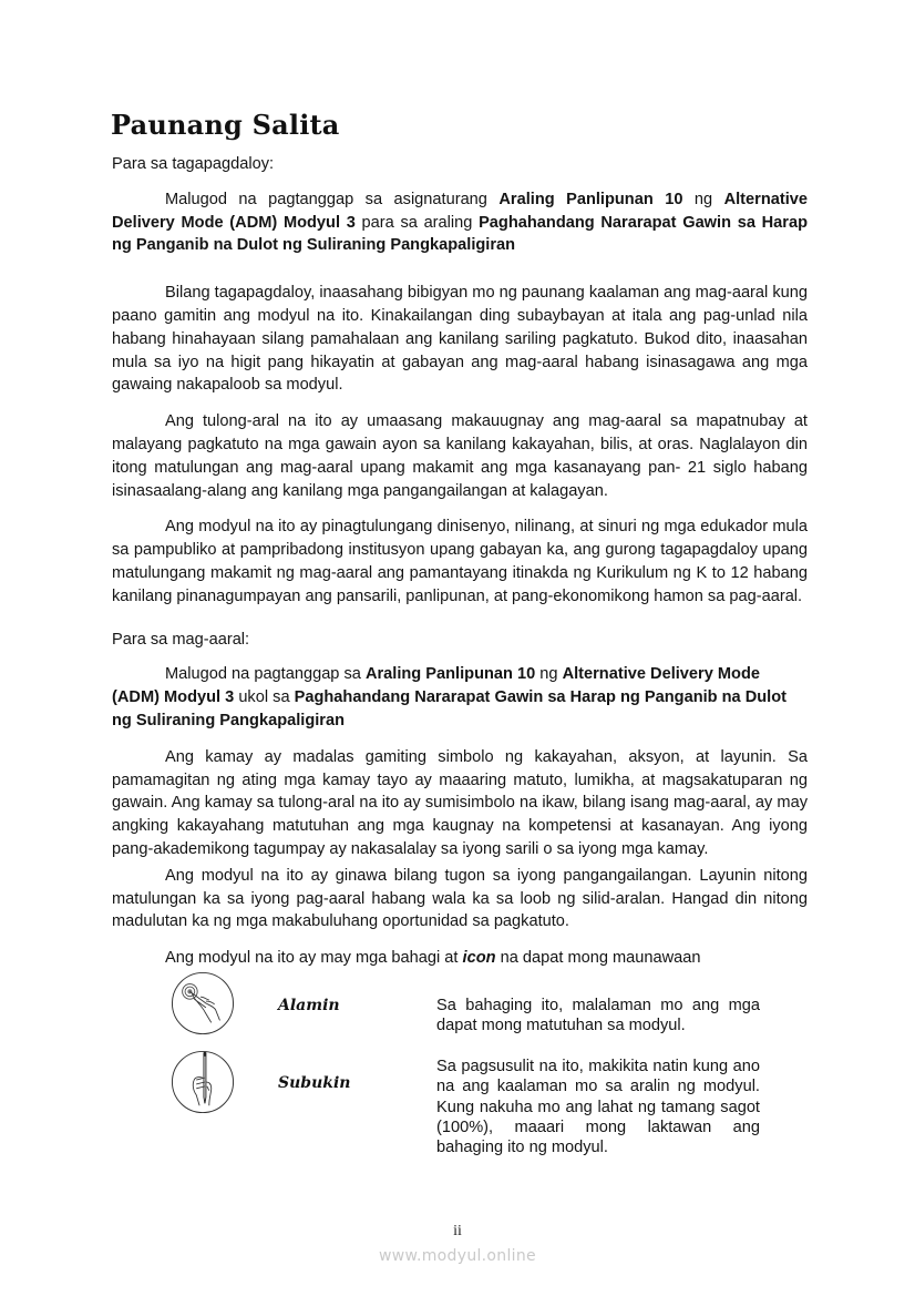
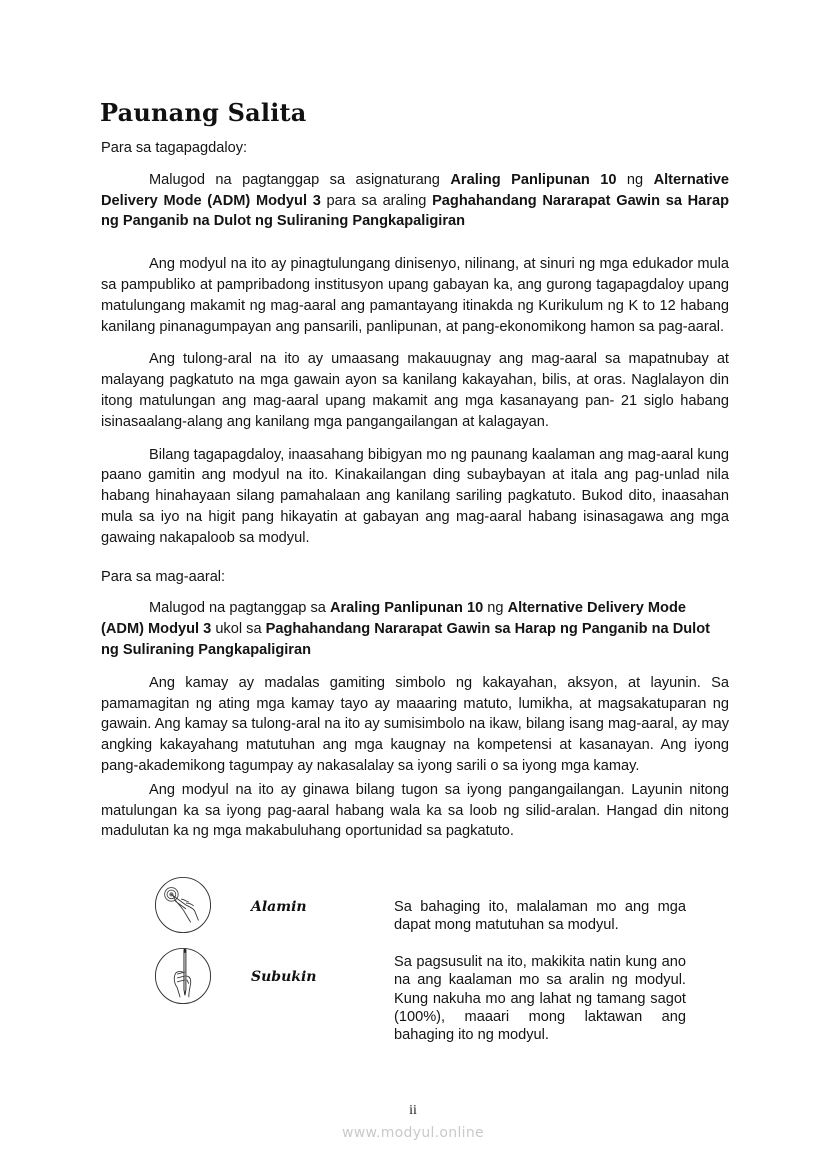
  Paunang Salita
  Para sa tagapagdaloy:
  Malugod na pagtanggap sa asignaturang Araling Panlipunan 10 ng Alternative Delivery Mode (ADM) Modyul 3 para sa araling Paghahandang Nararapat Gawin sa Harap ng Panganib na Dulot ng Suliraning Pangkapaligiran
- Bilang tagapagdaloy, inaasahang bibigyan mo ng paunang kaalaman ang mag-aaral kung paano gamitin ang modyul na ito. Kinakailangan ding subaybayan at itala ang pag-unlad nila habang hinahayaan silang pamahalaan ang kanilang sariling pagkatuto. Bukod dito, inaasahan mula sa iyo na higit pang hikayatin at gabayan ang mag-aaral habang isinasagawa ang mga gawaing nakapaloob sa modyul.
+ Ang modyul na ito ay pinagtulungang dinisenyo, nilinang, at sinuri ng mga edukador mula sa pampubliko at pampribadong institusyon upang gabayan ka, ang gurong tagapagdaloy upang matulungang makamit ng mag-aaral ang pamantayang itinakda ng Kurikulum ng K to 12 habang kanilang pinanagumpayan ang pansarili, panlipunan, at pang-ekonomikong hamon sa pag-aaral.
  Ang tulong-aral na ito ay umaasang makauugnay ang mag-aaral sa mapatnubay at malayang pagkatuto na mga gawain ayon sa kanilang kakayahan, bilis, at oras. Naglalayon din itong matulungan ang mag-aaral upang makamit ang mga kasanayang pan- 21 siglo habang isinasaalang-alang ang kanilang mga pangangailangan at kalagayan.
- Ang modyul na ito ay pinagtulungang dinisenyo, nilinang, at sinuri ng mga edukador mula sa pampubliko at pampribadong institusyon upang gabayan ka, ang gurong tagapagdaloy upang matulungang makamit ng mag-aaral ang pamantayang itinakda ng Kurikulum ng K to 12 habang kanilang pinanagumpayan ang pansarili, panlipunan, at pang-ekonomikong hamon sa pag-aaral.
+ Bilang tagapagdaloy, inaasahang bibigyan mo ng paunang kaalaman ang mag-aaral kung paano gamitin ang modyul na ito. Kinakailangan ding subaybayan at itala ang pag-unlad nila habang hinahayaan silang pamahalaan ang kanilang sariling pagkatuto. Bukod dito, inaasahan mula sa iyo na higit pang hikayatin at gabayan ang mag-aaral habang isinasagawa ang mga gawaing nakapaloob sa modyul.
  Para sa mag-aaral:
  Malugod na pagtanggap sa Araling Panlipunan 10 ng Alternative Delivery Mode (ADM) Modyul 3 ukol sa Paghahandang Nararapat Gawin sa Harap ng Panganib na Dulot ng Suliraning Pangkapaligiran
  Ang kamay ay madalas gamiting simbolo ng kakayahan, aksyon, at layunin. Sa pamamagitan ng ating mga kamay tayo ay maaaring matuto, lumikha, at magsakatuparan ng gawain. Ang kamay sa tulong-aral na ito ay sumisimbolo na ikaw, bilang isang mag-aaral, ay may angking kakayahang matutuhan ang mga kaugnay na kompetensi at kasanayan. Ang iyong pang-akademikong tagumpay ay nakasalalay sa iyong sarili o sa iyong mga kamay.
  Ang modyul na ito ay ginawa bilang tugon sa iyong pangangailangan. Layunin nitong matulungan ka sa iyong pag-aaral habang wala ka sa loob ng silid-aralan. Hangad din nitong madulutan ka ng mga makabuluhang oportunidad sa pagkatuto.
- Ang modyul na ito ay may mga bahagi at icon na dapat mong maunawaan
  Alamin
  Sa bahaging ito, malalaman mo ang mga dapat mong matutuhan sa modyul.
  Subukin
  Sa pagsusulit na ito, makikita natin kung ano na ang kaalaman mo sa aralin ng modyul. Kung nakuha mo ang lahat ng tamang sagot (100%), maaari mong laktawan ang bahaging ito ng modyul.
  ii
  www.modyul.online
